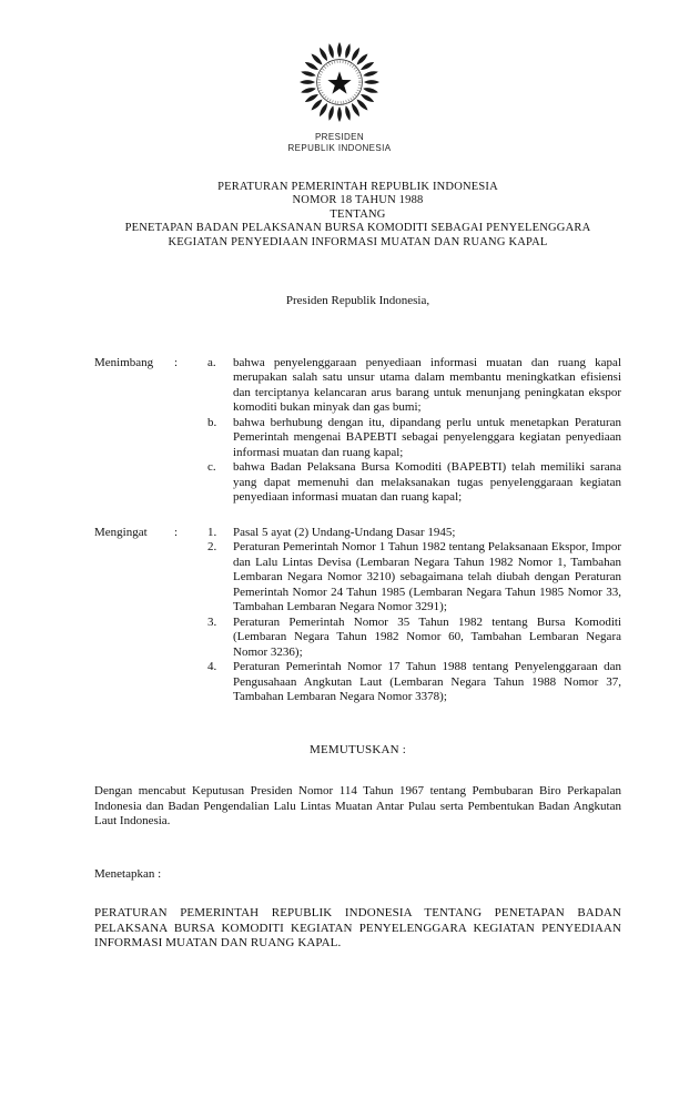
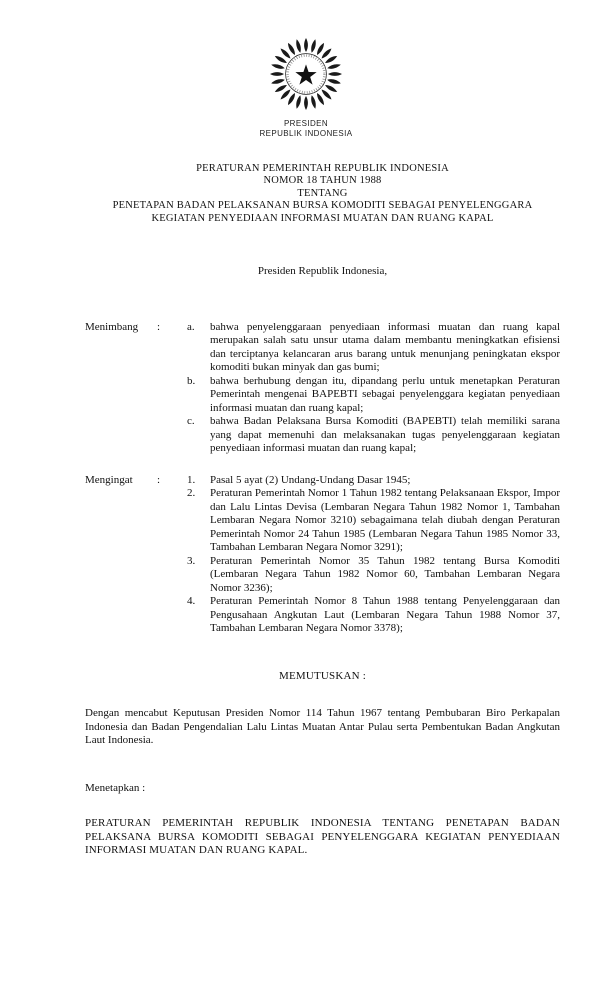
  PRESIDEN
  REPUBLIK INDONESIA
  PERATURAN PEMERINTAH REPUBLIK INDONESIA
  NOMOR 18 TAHUN 1988
  TENTANG
  PENETAPAN BADAN PELAKSANAN BURSA KOMODITI SEBAGAI PENYELENGGARA
  KEGIATAN PENYEDIAAN INFORMASI MUATAN DAN RUANG KAPAL
  Presiden Republik Indonesia,
  Menimbang
  :
  a.
  bahwa penyelenggaraan penyediaan informasi muatan dan ruang kapal merupakan salah satu unsur utama dalam membantu meningkatkan efisiensi dan terciptanya kelancaran arus barang untuk menunjang peningkatan ekspor komoditi bukan minyak dan gas bumi;
  b.
  bahwa berhubung dengan itu, dipandang perlu untuk menetapkan Peraturan Pemerintah mengenai BAPEBTI sebagai penyelenggara kegiatan penyediaan informasi muatan dan ruang kapal;
  c.
  bahwa Badan Pelaksana Bursa Komoditi (BAPEBTI) telah memiliki sarana yang dapat memenuhi dan melaksanakan tugas penyelenggaraan kegiatan penyediaan informasi muatan dan ruang kapal;
  Mengingat
  :
  1.
  Pasal 5 ayat (2) Undang-Undang Dasar 1945;
  2.
  Peraturan Pemerintah Nomor 1 Tahun 1982 tentang Pelaksanaan Ekspor, Impor dan Lalu Lintas Devisa (Lembaran Negara Tahun 1982 Nomor 1, Tambahan Lembaran Negara Nomor 3210) sebagaimana telah diubah dengan Peraturan Pemerintah Nomor 24 Tahun 1985 (Lembaran Negara Tahun 1985 Nomor 33, Tambahan Lembaran Negara Nomor 3291);
  3.
  Peraturan Pemerintah Nomor 35 Tahun 1982 tentang Bursa Komoditi (Lembaran Negara Tahun 1982 Nomor 60, Tambahan Lembaran Negara Nomor 3236);
  4.
- Peraturan Pemerintah Nomor 17 Tahun 1988 tentang Penyelenggaraan dan Pengusahaan Angkutan Laut (Lembaran Negara Tahun 1988 Nomor 37, Tambahan Lembaran Negara Nomor 3378);
+ Peraturan Pemerintah Nomor 8 Tahun 1988 tentang Penyelenggaraan dan Pengusahaan Angkutan Laut (Lembaran Negara Tahun 1988 Nomor 37, Tambahan Lembaran Negara Nomor 3378);
  MEMUTUSKAN :
  Dengan mencabut Keputusan Presiden Nomor 114 Tahun 1967 tentang Pembubaran Biro Perkapalan Indonesia dan Badan Pengendalian Lalu Lintas Muatan Antar Pulau serta Pembentukan Badan Angkutan Laut Indonesia.
  Menetapkan :
- PERATURAN PEMERINTAH REPUBLIK INDONESIA TENTANG PENETAPAN BADAN PELAKSANA BURSA KOMODITI KEGIATAN PENYELENGGARA KEGIATAN PENYEDIAAN INFORMASI MUATAN DAN RUANG KAPAL.
+ PERATURAN PEMERINTAH REPUBLIK INDONESIA TENTANG PENETAPAN BADAN PELAKSANA BURSA KOMODITI SEBAGAI PENYELENGGARA KEGIATAN PENYEDIAAN INFORMASI MUATAN DAN RUANG KAPAL.
